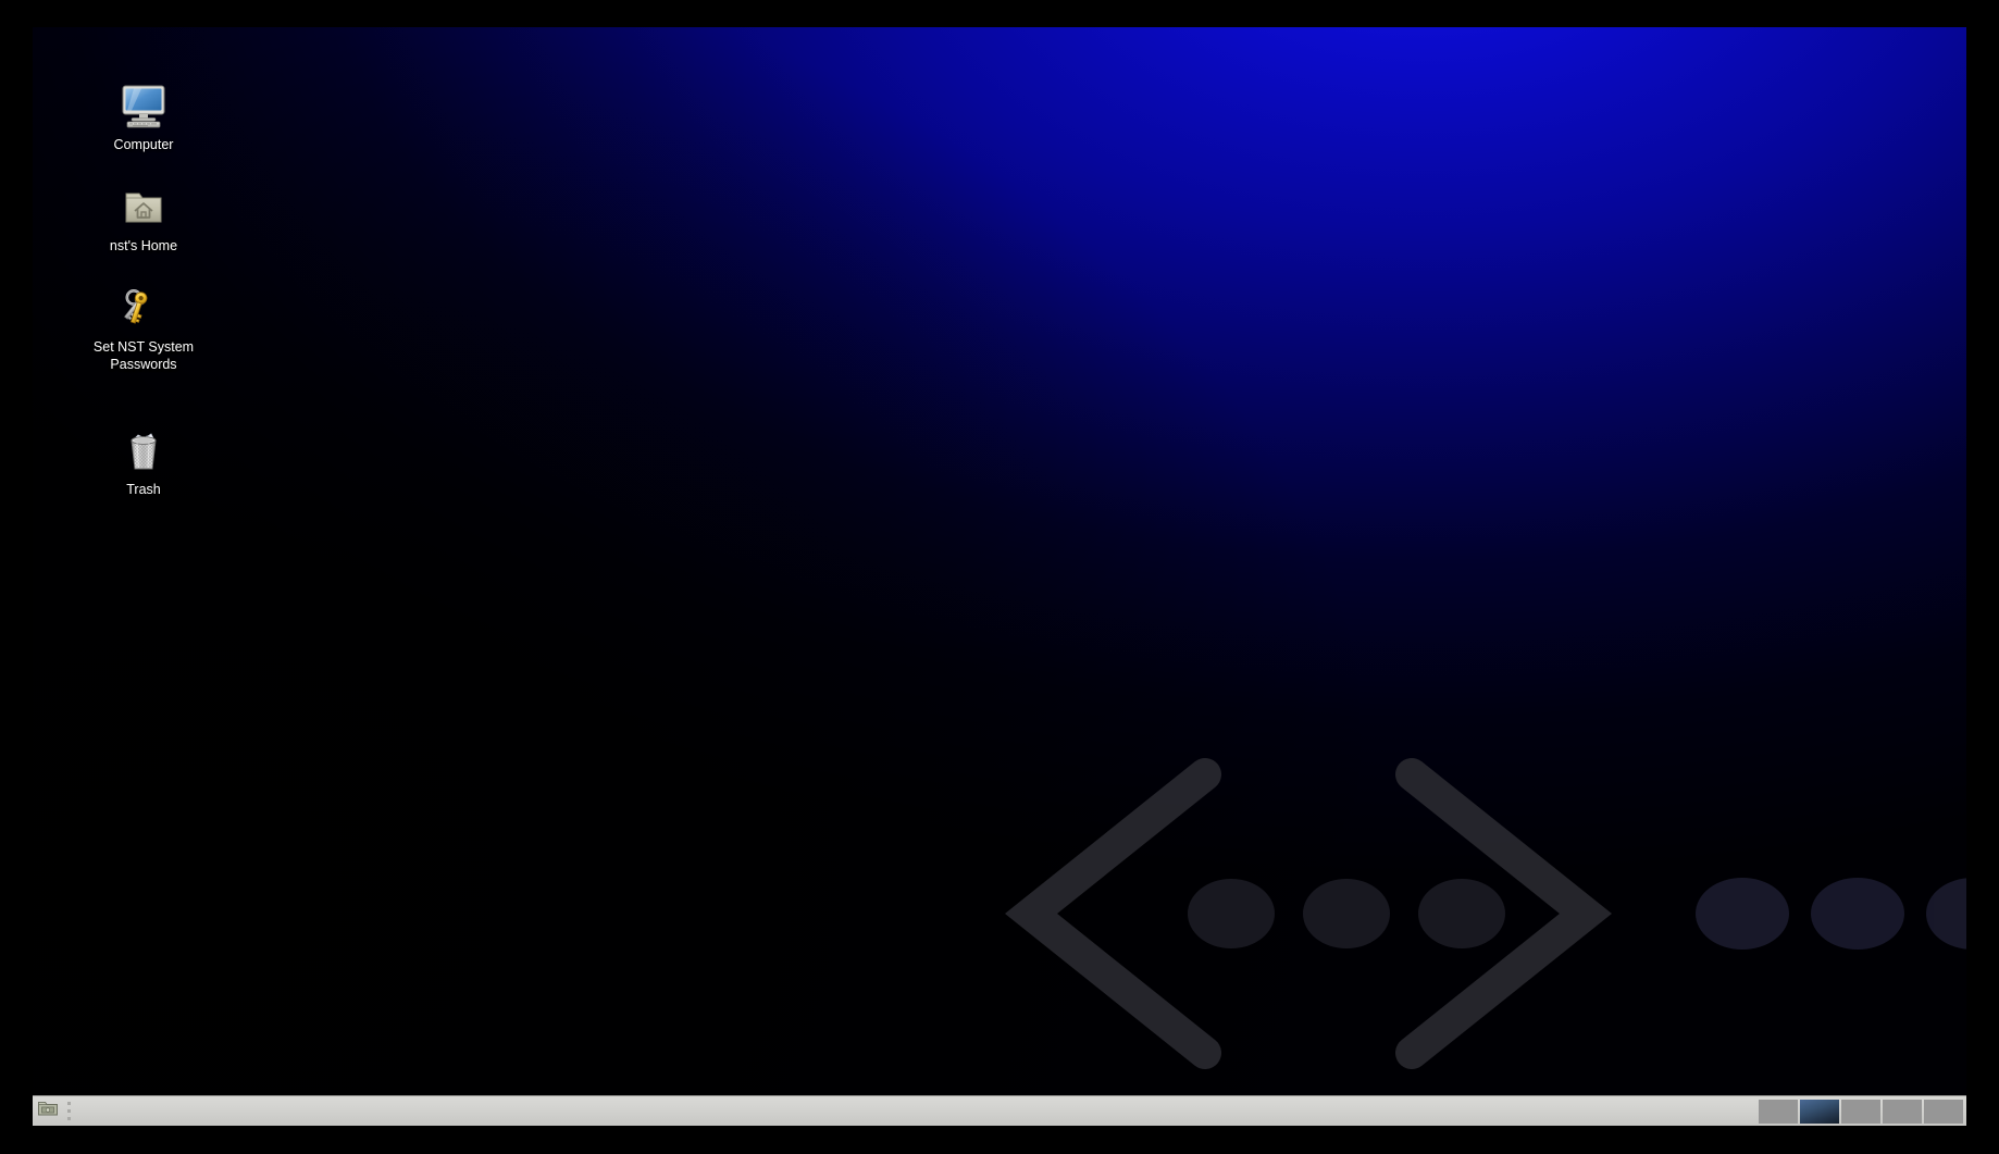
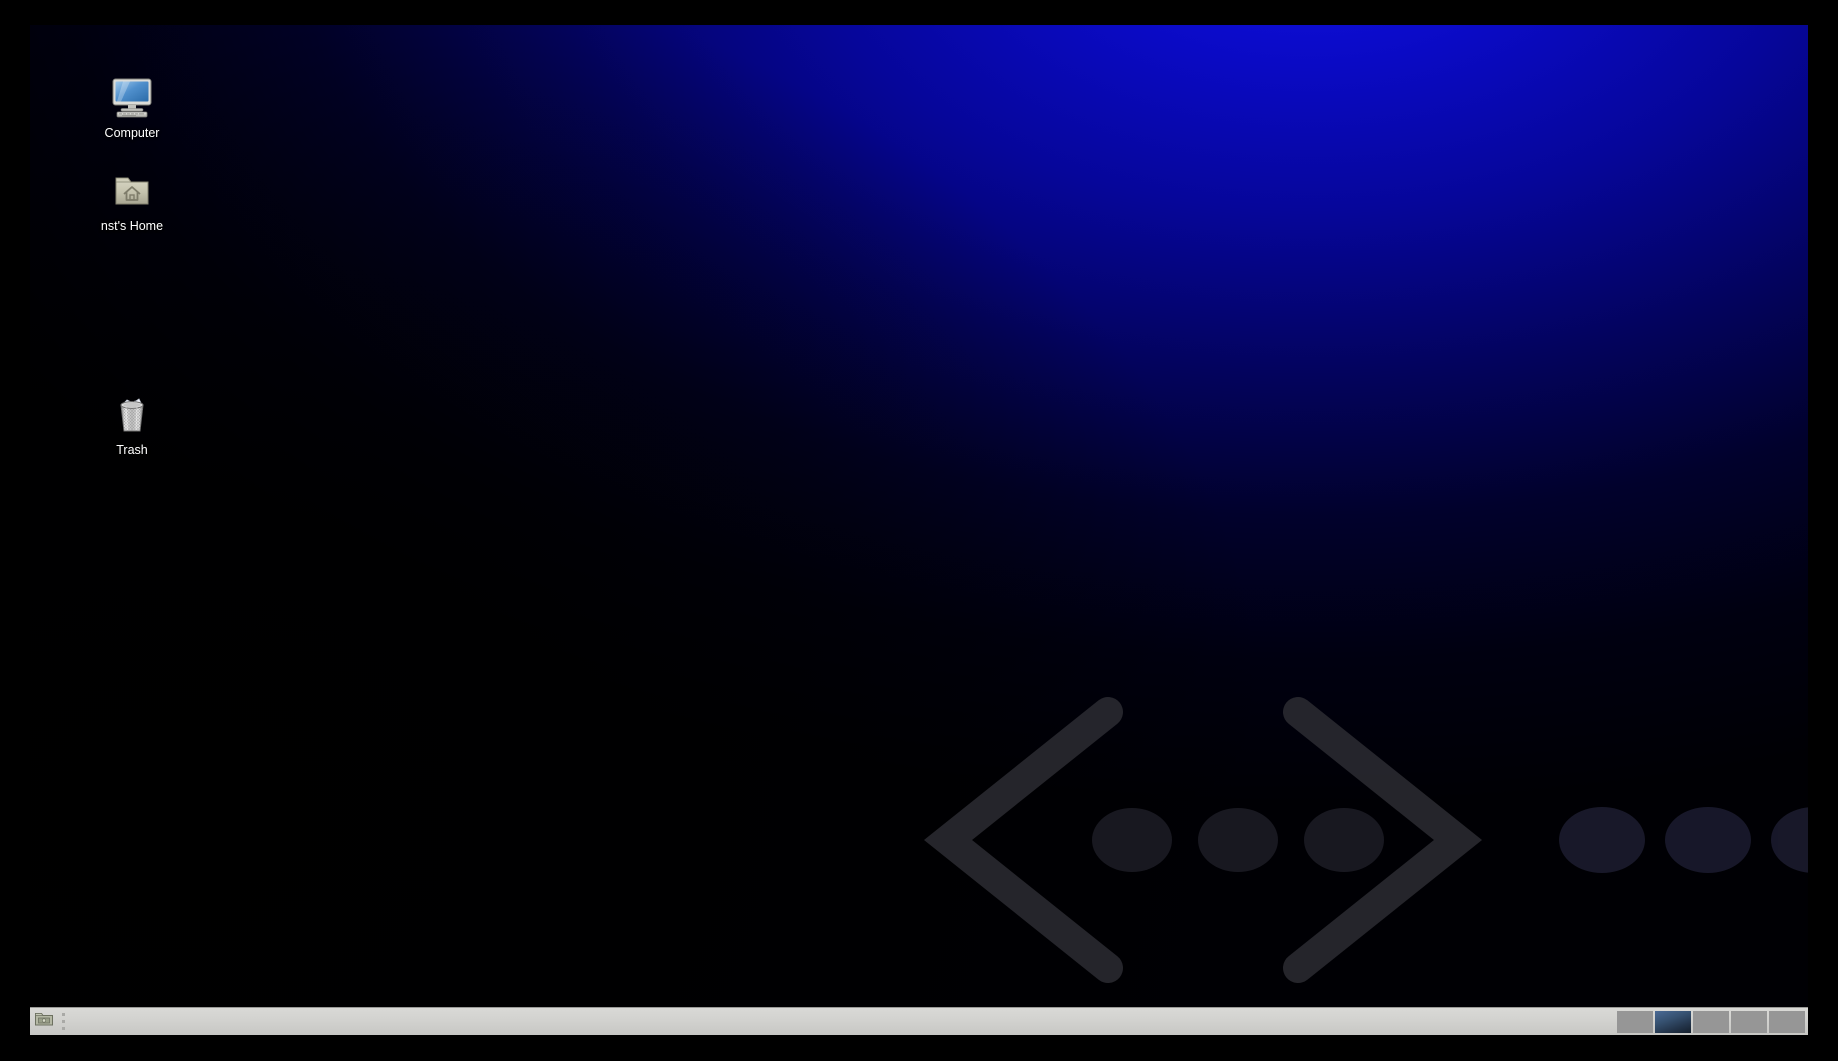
  Computer
  nst's Home
- Set NST System Passwords
  Trash
